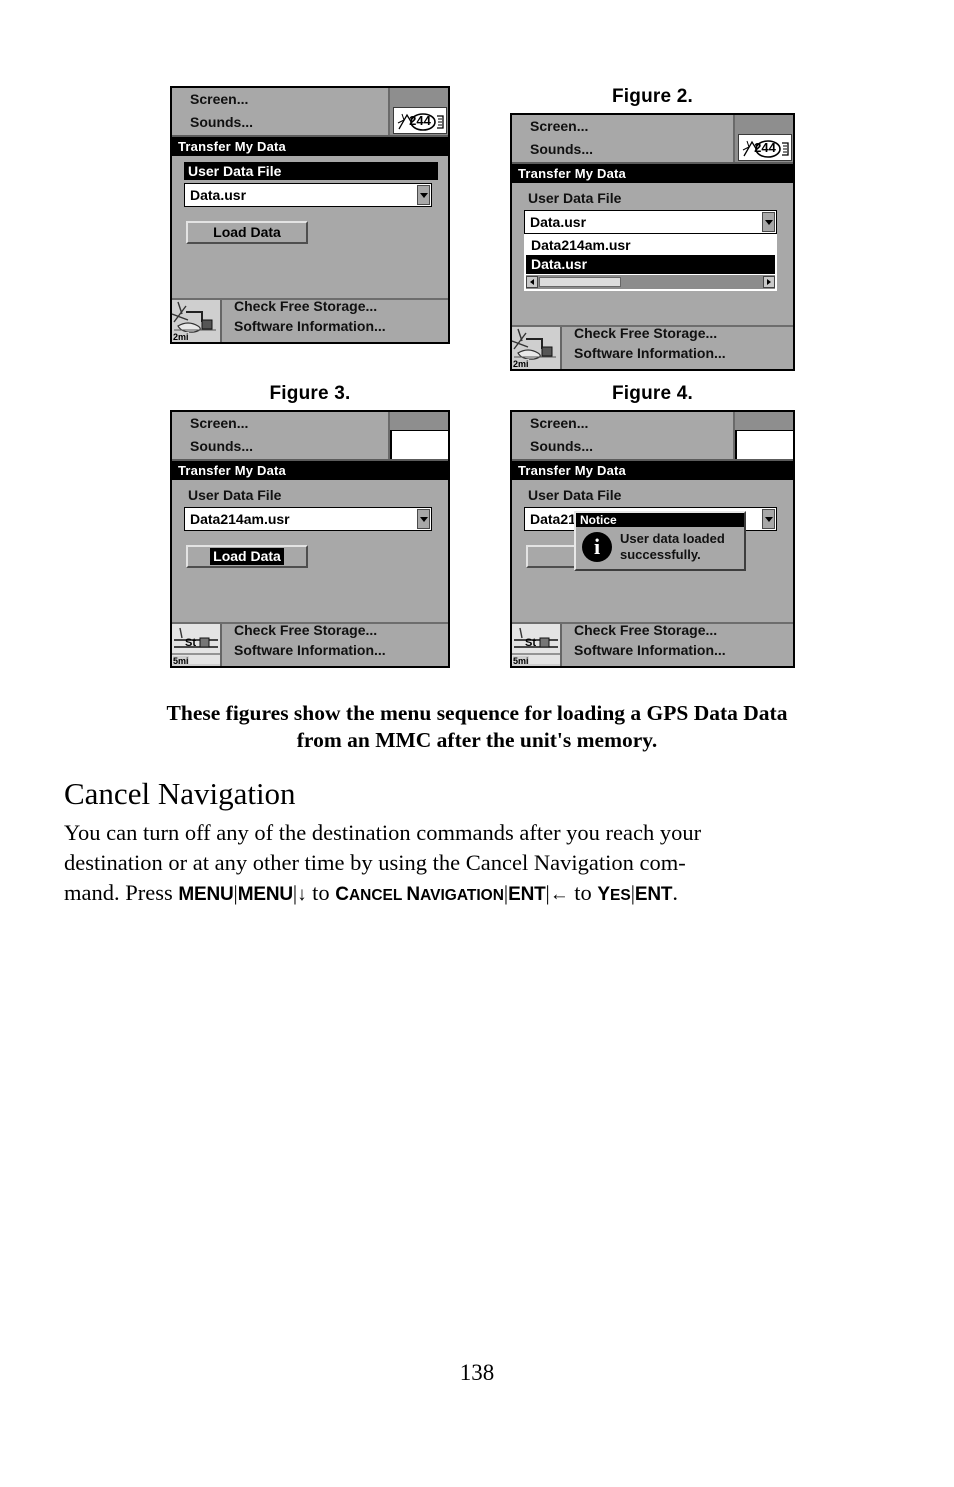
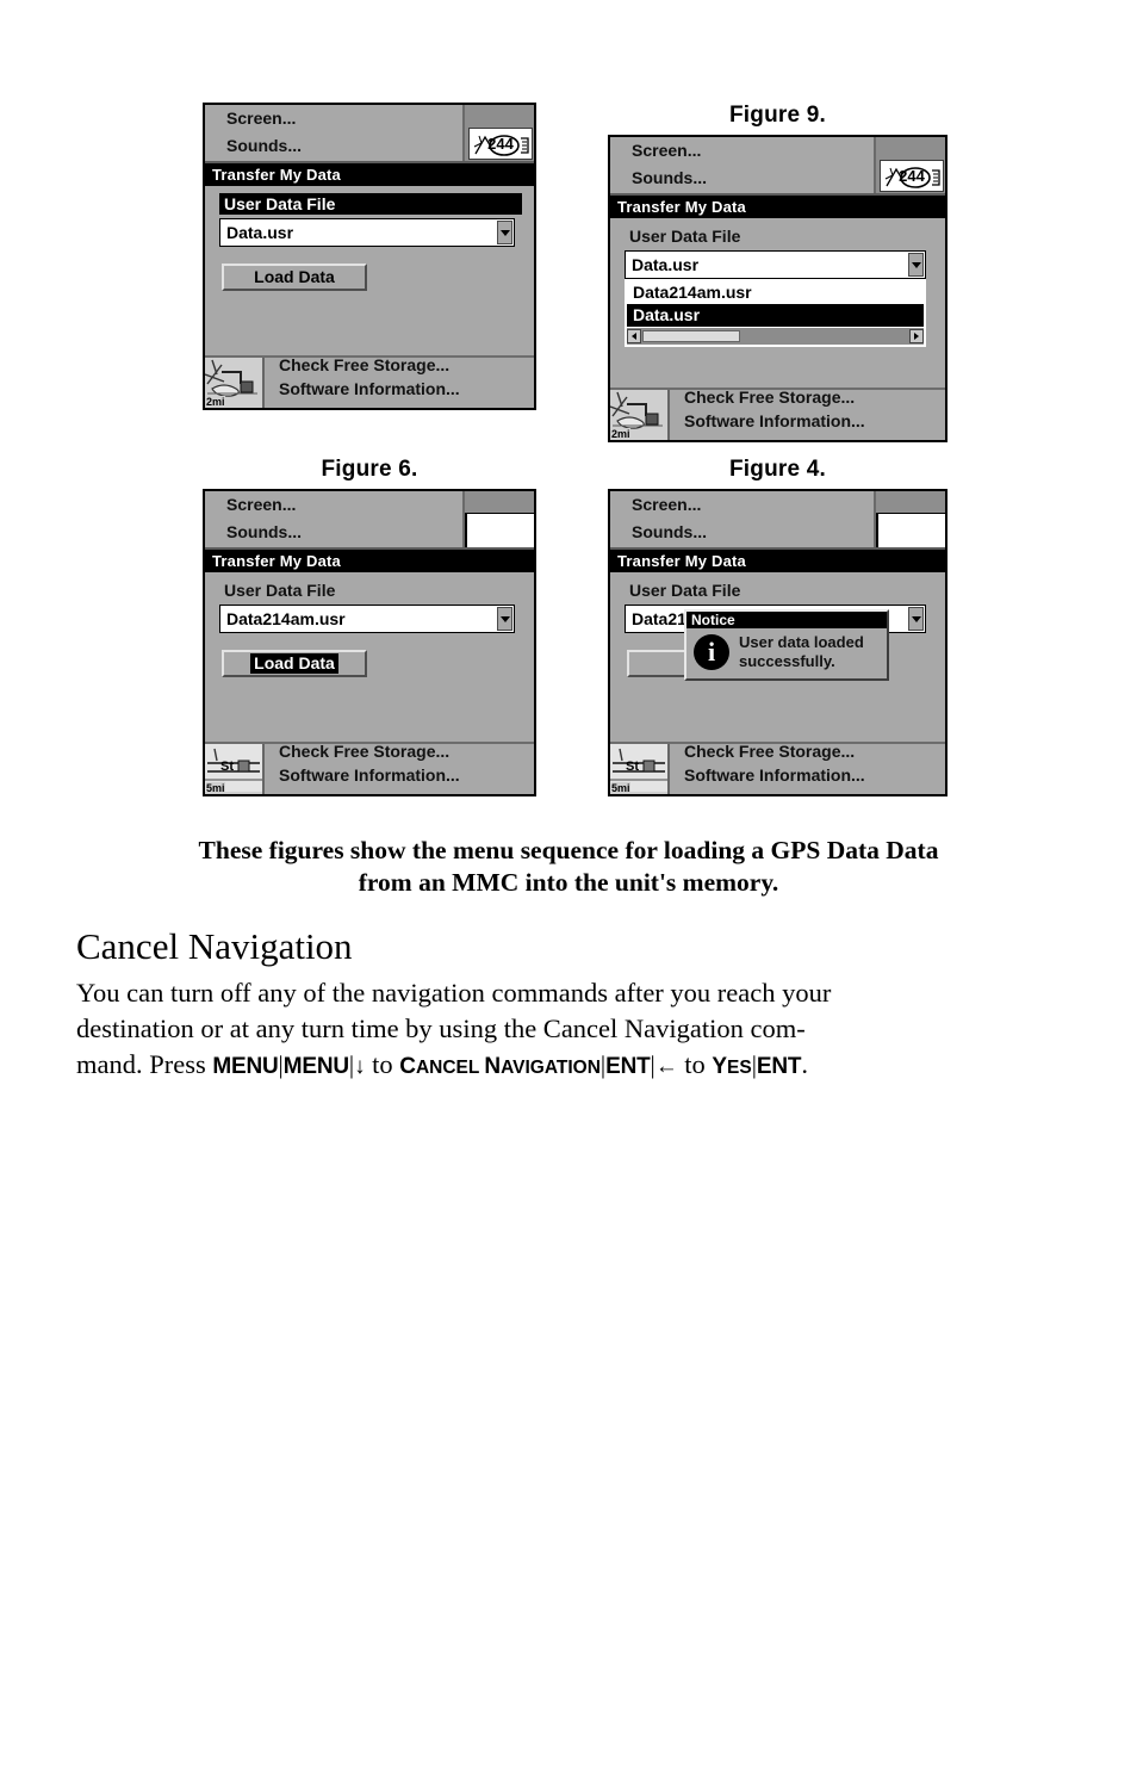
  Screen...
  Sounds...
  244
  Transfer My Data
  User Data File
  Data.usr
  Load Data
  2mi
  Check Free Storage...
  Software Information...
- Figure 2.
+ Figure 9.
  Screen...
  Sounds...
  244
  Transfer My Data
  User Data File
  Data.usr
  Data214am.usr
  Data.usr
  2mi
  Check Free Storage...
  Software Information...
- Figure 3.
+ Figure 6.
  Screen...
  Sounds...
  Transfer My Data
  User Data File
  Data214am.usr
  Load Data
  St
  5mi
  Check Free Storage...
  Software Information...
  Figure 4.
  Screen...
  Sounds...
  Transfer My Data
  User Data File
  Notice
  i
  User data loaded
  successfully.
  St
  5mi
  Check Free Storage...
  Software Information...
  These figures show the menu sequence for loading a GPS Data Data
- from an MMC after the unit's memory.
+ from an MMC into the unit's memory.
  Cancel Navigation
- You can turn off any of the destination commands after you reach your
+ You can turn off any of the navigation commands after you reach your
- destination or at any other time by using the Cancel Navigation com-
+ destination or at any turn time by using the Cancel Navigation com-
  mand. Press MENU|MENU|↓ to CANCEL NAVIGATION|ENT|← to YES|ENT.
- 138
